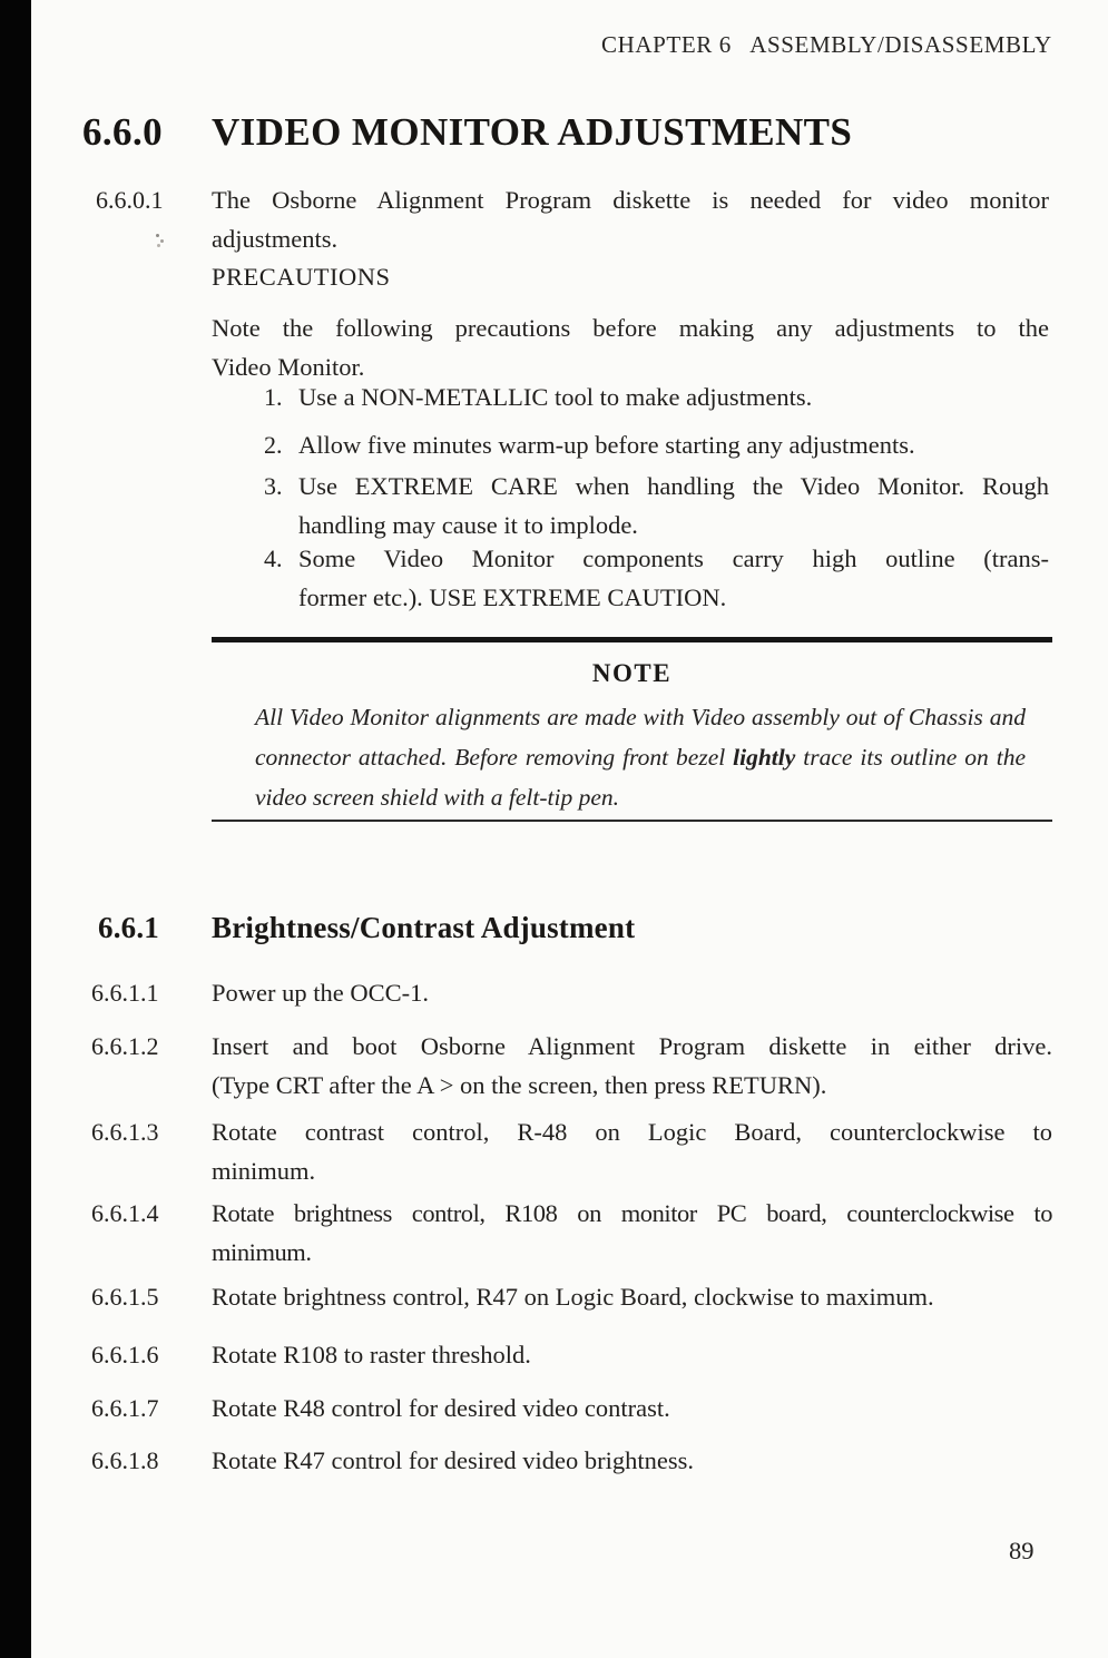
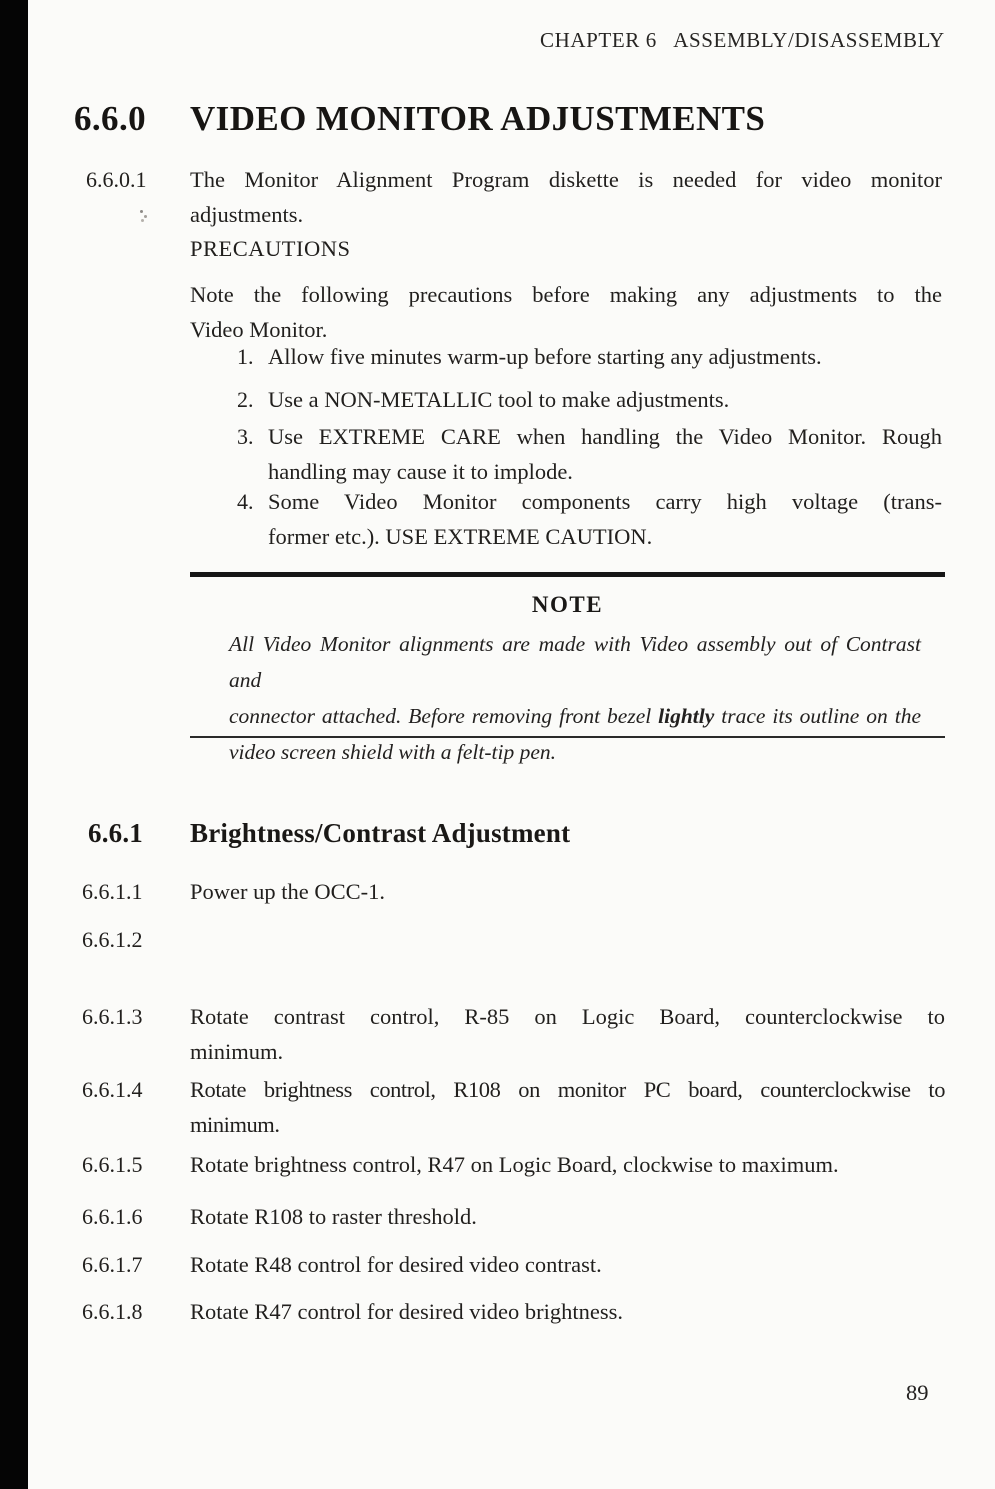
  CHAPTER 6 ASSEMBLY/DISASSEMBLY
  6.6.0
  VIDEO MONITOR ADJUSTMENTS
  6.6.0.1
- The Osborne Alignment Program diskette is needed for video monitor
+ The Monitor Alignment Program diskette is needed for video monitor
  adjustments.
  PRECAUTIONS
  Note the following precautions before making any adjustments to the
  Video Monitor.
  1.
- Use a NON-METALLIC tool to make adjustments.
+ Allow five minutes warm-up before starting any adjustments.
  2.
- Allow five minutes warm-up before starting any adjustments.
+ Use a NON-METALLIC tool to make adjustments.
  3.
  Use EXTREME CARE when handling the Video Monitor. Rough
  handling may cause it to implode.
  4.
- Some Video Monitor components carry high outline (trans-
+ Some Video Monitor components carry high voltage (trans-
  former etc.). USE EXTREME CAUTION.
  NOTE
- All Video Monitor alignments are made with Video assembly out of Chassis and
+ All Video Monitor alignments are made with Video assembly out of Contrast and
  connector attached. Before removing front bezel lightly trace its outline on the
  video screen shield with a felt-tip pen.
  6.6.1
  Brightness/Contrast Adjustment
  6.6.1.1
  Power up the OCC-1.
  6.6.1.2
- Insert and boot Osborne Alignment Program diskette in either drive.
- (Type CRT after the A > on the screen, then press RETURN).
  6.6.1.3
- Rotate contrast control, R-48 on Logic Board, counterclockwise to
+ Rotate contrast control, R-85 on Logic Board, counterclockwise to
  minimum.
  6.6.1.4
  Rotate brightness control, R108 on monitor PC board, counterclockwise to
  minimum.
  6.6.1.5
  Rotate brightness control, R47 on Logic Board, clockwise to maximum.
  6.6.1.6
  Rotate R108 to raster threshold.
  6.6.1.7
  Rotate R48 control for desired video contrast.
  6.6.1.8
  Rotate R47 control for desired video brightness.
  89
